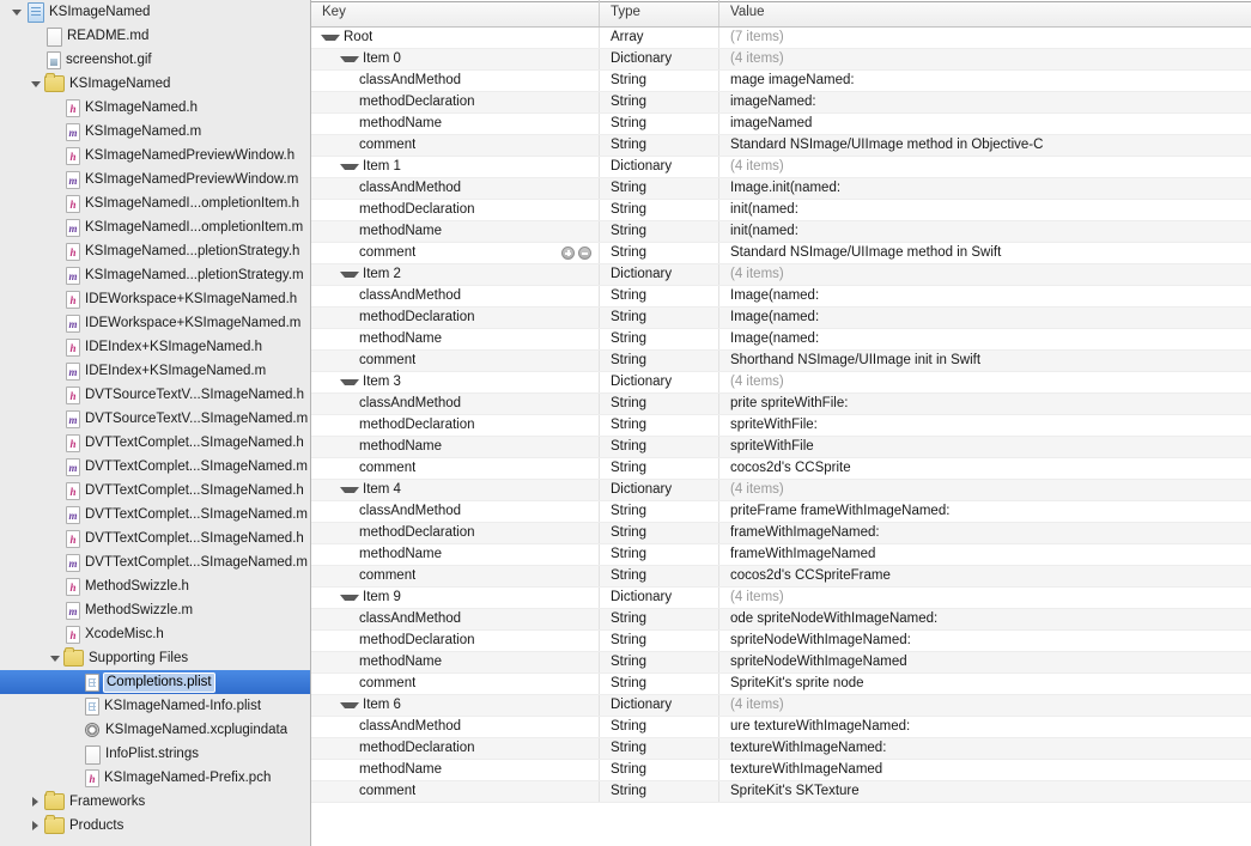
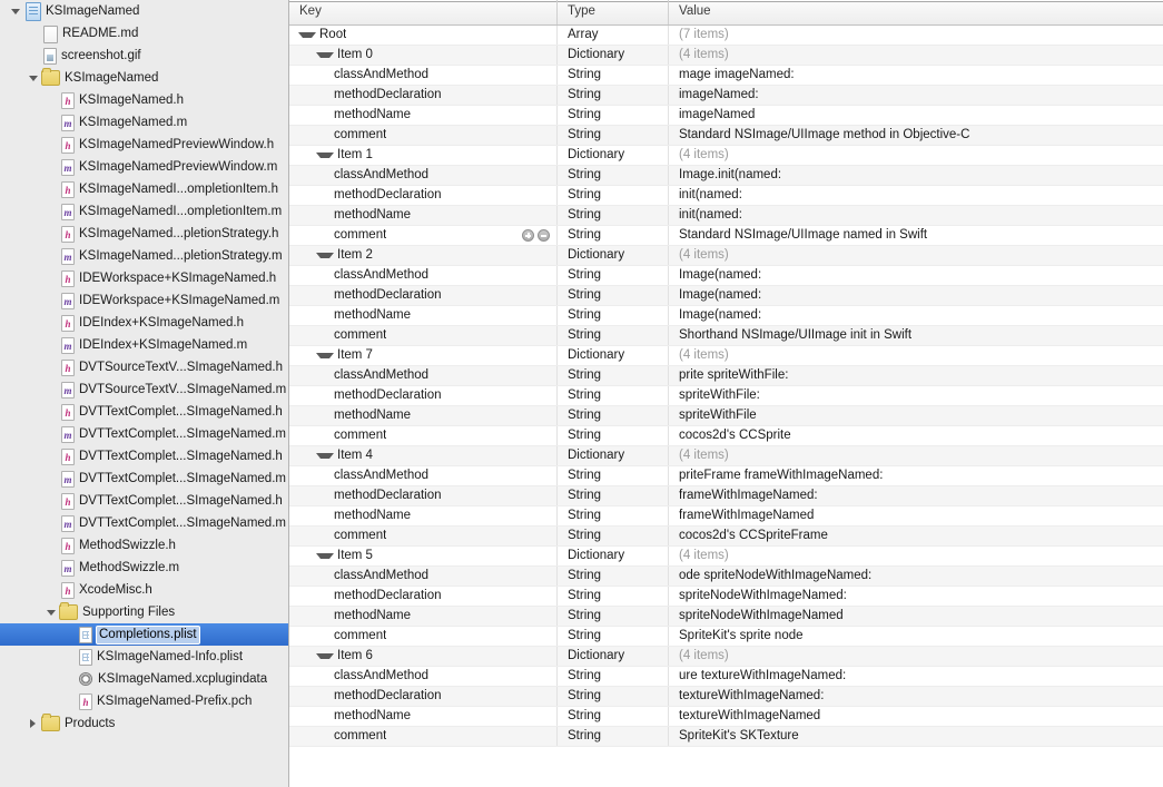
  KSImageNamed
  README.md
  screenshot.gif
  KSImageNamed
  h
  KSImageNamed.h
  m
  KSImageNamed.m
  h
  KSImageNamedPreviewWindow.h
  m
  KSImageNamedPreviewWindow.m
  h
  KSImageNamedI...ompletionItem.h
  m
  KSImageNamedI...ompletionItem.m
  h
  KSImageNamed...pletionStrategy.h
  m
  KSImageNamed...pletionStrategy.m
  h
  IDEWorkspace+KSImageNamed.h
  m
  IDEWorkspace+KSImageNamed.m
  h
  IDEIndex+KSImageNamed.h
  m
  IDEIndex+KSImageNamed.m
  h
  DVTSourceTextV...SImageNamed.h
  m
  DVTSourceTextV...SImageNamed.m
  h
  DVTTextComplet...SImageNamed.h
  m
  DVTTextComplet...SImageNamed.m
  h
  DVTTextComplet...SImageNamed.h
  m
  DVTTextComplet...SImageNamed.m
  h
  DVTTextComplet...SImageNamed.h
  m
  DVTTextComplet...SImageNamed.m
  h
  MethodSwizzle.h
  m
  MethodSwizzle.m
  h
  XcodeMisc.h
  Supporting Files
  Completions.plist
  KSImageNamed-Info.plist
  KSImageNamed.xcplugindata
- InfoPlist.strings
  h
  KSImageNamed-Prefix.pch
- Frameworks
  Products
  Key
  Type
  Value
  Root
  Array
  (7 items)
  Item 0
  Dictionary
  (4 items)
  classAndMethod
  String
  mage imageNamed:
  methodDeclaration
  String
  imageNamed:
  methodName
  String
  imageNamed
  comment
  String
  Standard NSImage/UIImage method in Objective-C
  Item 1
  Dictionary
  (4 items)
  classAndMethod
  String
  Image.init(named:
  methodDeclaration
  String
  init(named:
  methodName
  String
  init(named:
  comment
  String
- Standard NSImage/UIImage method in Swift
+ Standard NSImage/UIImage named in Swift
  Item 2
  Dictionary
  (4 items)
  classAndMethod
  String
  Image(named:
  methodDeclaration
  String
  Image(named:
  methodName
  String
  Image(named:
  comment
  String
  Shorthand NSImage/UIImage init in Swift
- Item 3
+ Item 7
  Dictionary
  (4 items)
  classAndMethod
  String
  prite spriteWithFile:
  methodDeclaration
  String
  spriteWithFile:
  methodName
  String
  spriteWithFile
  comment
  String
  cocos2d's CCSprite
  Item 4
  Dictionary
  (4 items)
  classAndMethod
  String
  priteFrame frameWithImageNamed:
  methodDeclaration
  String
  frameWithImageNamed:
  methodName
  String
  frameWithImageNamed
  comment
  String
  cocos2d's CCSpriteFrame
- Item 9
+ Item 5
  Dictionary
  (4 items)
  classAndMethod
  String
  ode spriteNodeWithImageNamed:
  methodDeclaration
  String
  spriteNodeWithImageNamed:
  methodName
  String
  spriteNodeWithImageNamed
  comment
  String
  SpriteKit's sprite node
  Item 6
  Dictionary
  (4 items)
  classAndMethod
  String
  ure textureWithImageNamed:
  methodDeclaration
  String
  textureWithImageNamed:
  methodName
  String
  textureWithImageNamed
  comment
  String
  SpriteKit's SKTexture
